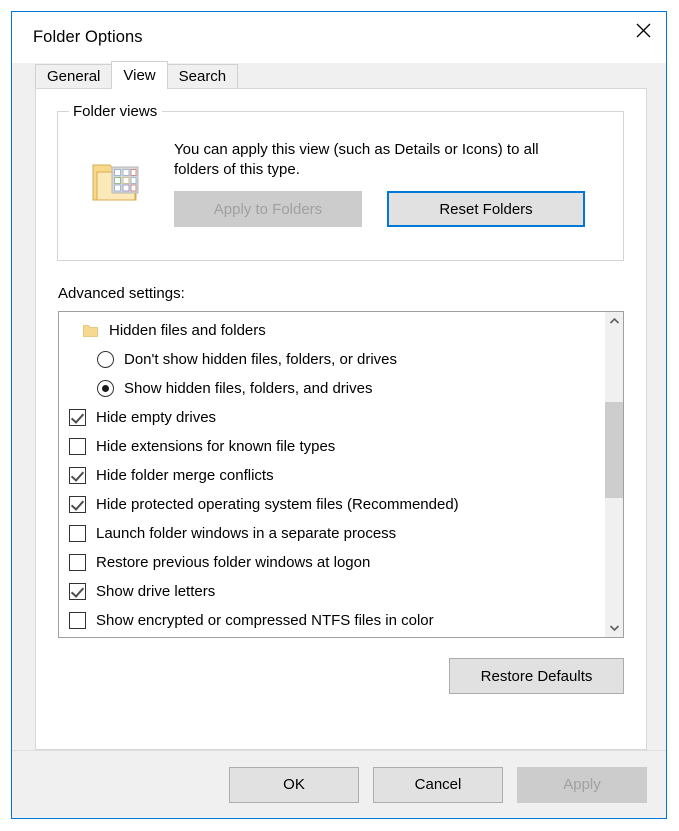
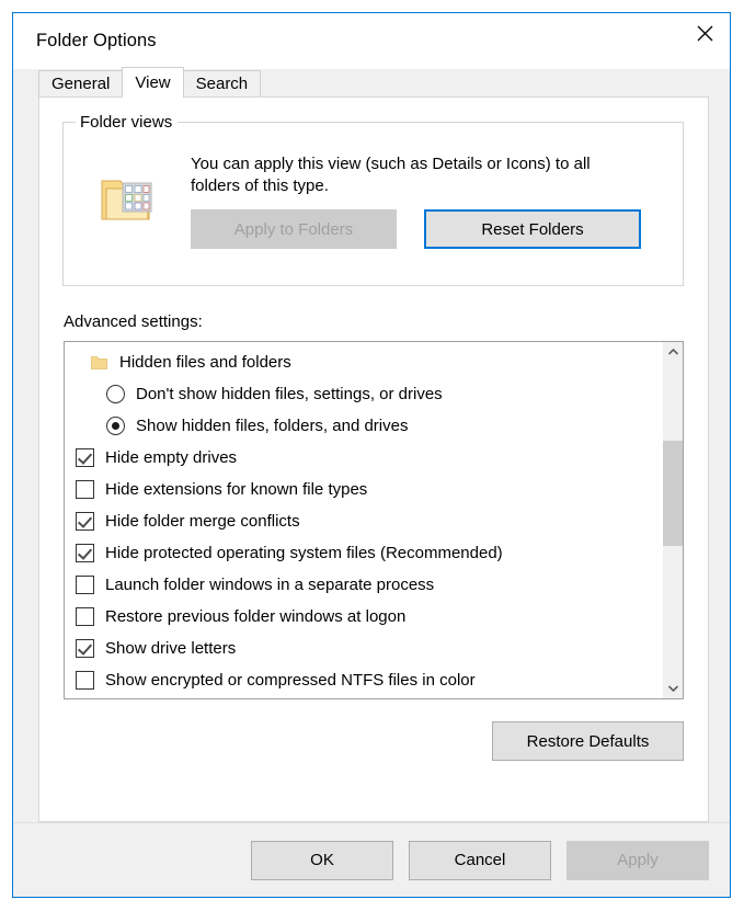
  Folder Options
  General
  View
  Search
  Folder views
  You can apply this view (such as Details or Icons) to all folders of this type.
  Apply to Folders
  Reset Folders
  Advanced settings:
  Hidden files and folders
- Don't show hidden files, folders, or drives
+ Don't show hidden files, settings, or drives
  Show hidden files, folders, and drives
  Hide empty drives
  Hide extensions for known file types
  Hide folder merge conflicts
  Hide protected operating system files (Recommended)
  Launch folder windows in a separate process
  Restore previous folder windows at logon
  Show drive letters
  Show encrypted or compressed NTFS files in color
  Restore Defaults
  OK
  Cancel
  Apply
